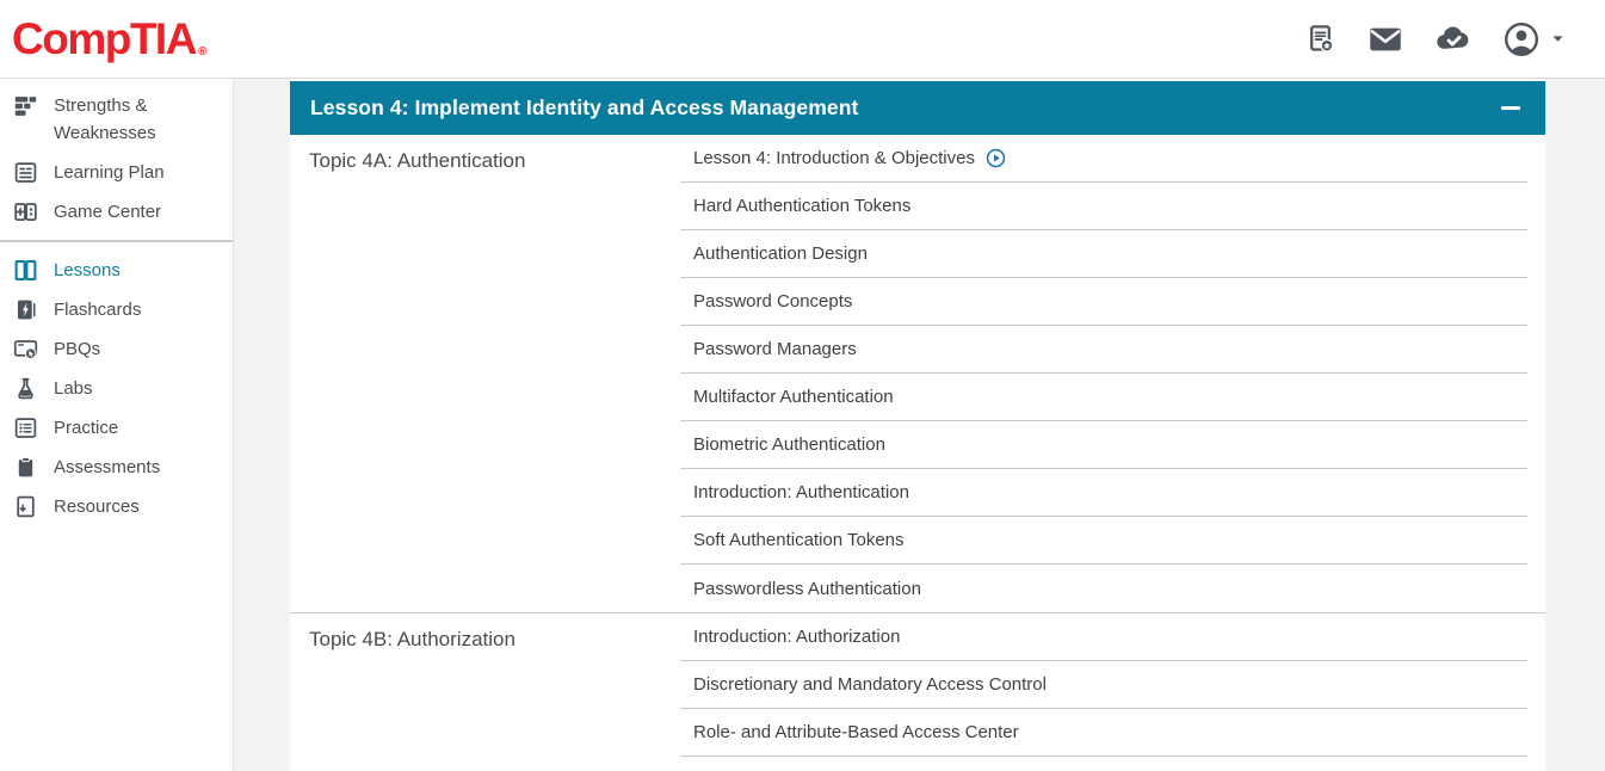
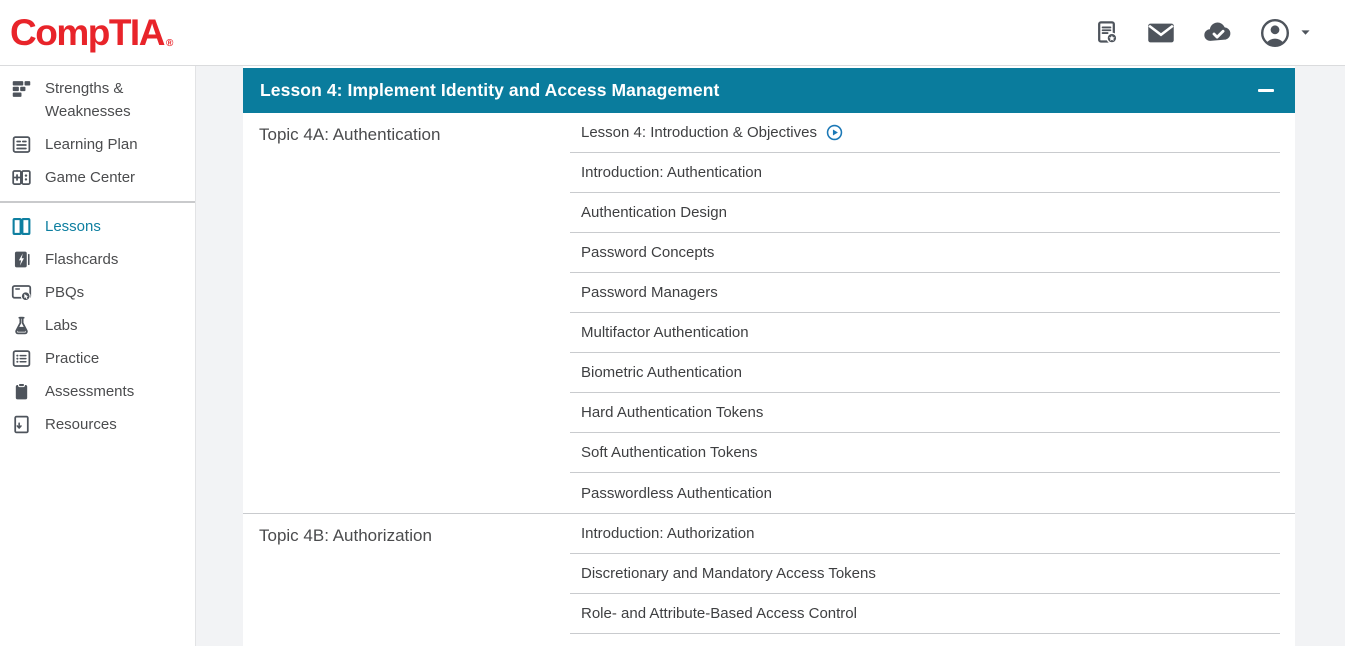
  CompTIA
  ®
  Strengths & Weaknesses
  Learning Plan
  Game Center
  Lessons
  Flashcards
  PBQs
  Labs
  Practice
  Assessments
  Resources
  Lesson 4: Implement Identity and Access Management
  Topic 4A: Authentication
  Lesson 4: Introduction & Objectives
- Hard Authentication Tokens
+ Introduction: Authentication
  Authentication Design
  Password Concepts
  Password Managers
  Multifactor Authentication
  Biometric Authentication
- Introduction: Authentication
+ Hard Authentication Tokens
  Soft Authentication Tokens
  Passwordless Authentication
  Topic 4B: Authorization
  Introduction: Authorization
- Discretionary and Mandatory Access Control
+ Discretionary and Mandatory Access Tokens
- Role- and Attribute-Based Access Center
+ Role- and Attribute-Based Access Control
